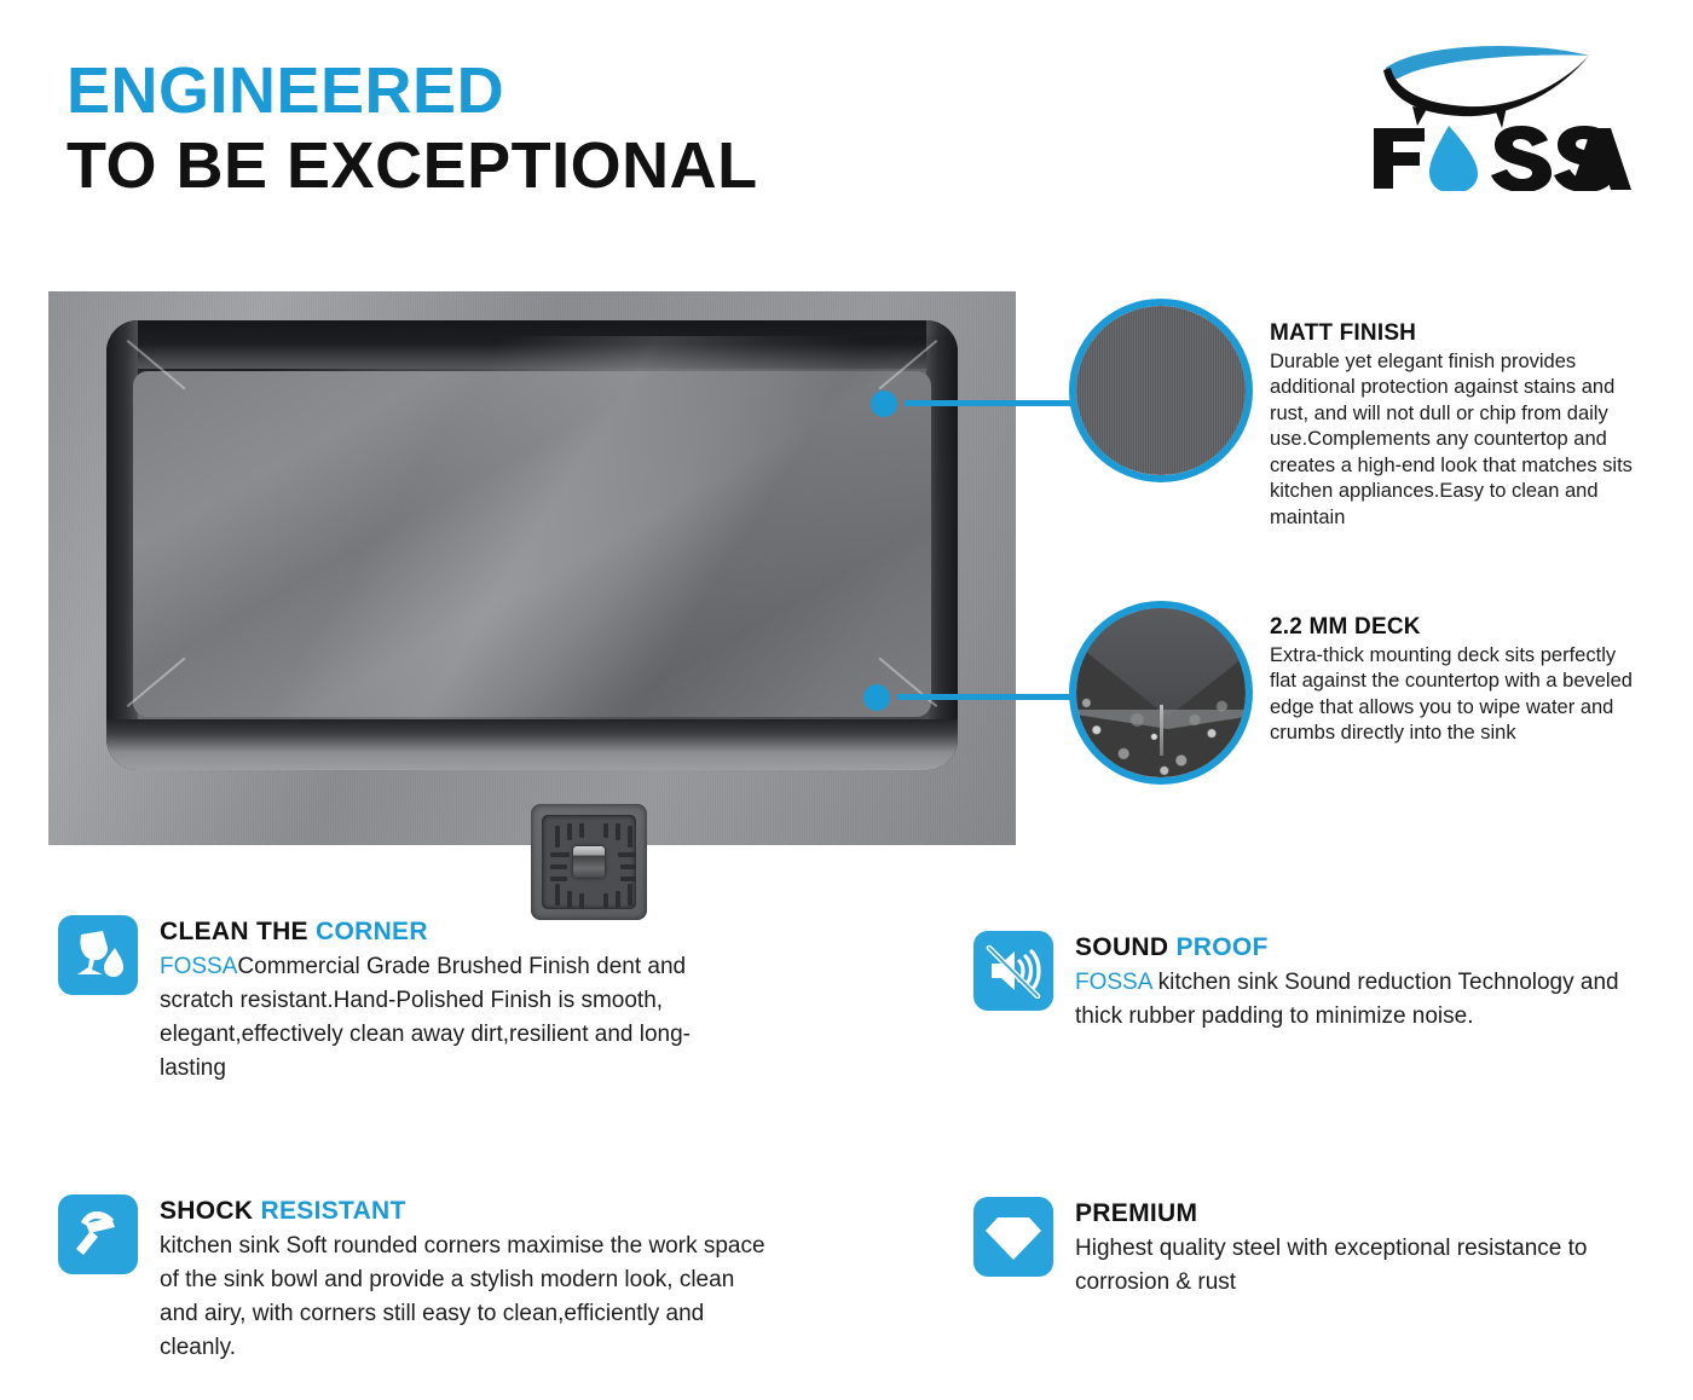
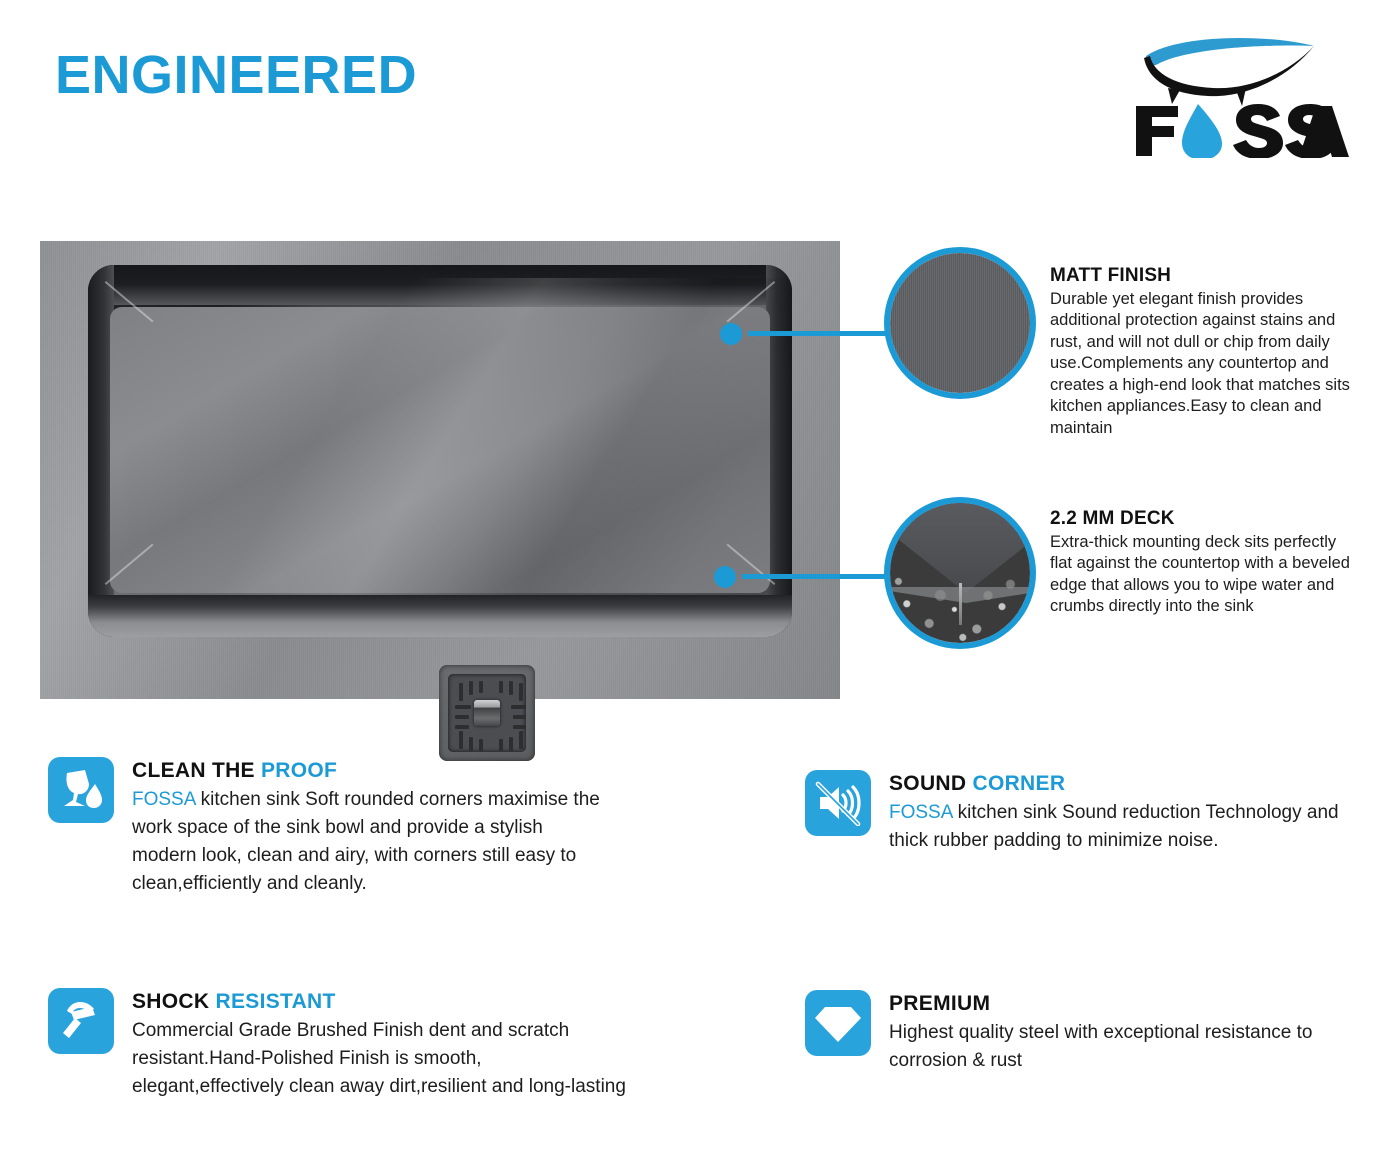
  ENGINEERED
- TO BE EXCEPTIONAL
  MATT FINISH
  Durable yet elegant finish provides additional protection against stains and rust, and will not dull or chip from daily use.Complements any countertop and creates a high-end look that matches sits kitchen appliances.Easy to clean and maintain
  2.2 MM DECK
  Extra-thick mounting deck sits perfectly flat against the countertop with a beveled edge that allows you to wipe water and crumbs directly into the sink
- CLEAN THE CORNER
+ CLEAN THE PROOF
- FOSSACommercial Grade Brushed Finish dent and scratch resistant.Hand-Polished Finish is smooth, elegant,effectively clean away dirt,resilient and long-lasting
+ FOSSA kitchen sink Soft rounded corners maximise the work space of the sink bowl and provide a stylish modern look, clean and airy, with corners still easy to clean,efficiently and cleanly.
  SHOCK RESISTANT
- kitchen sink Soft rounded corners maximise the work space of the sink bowl and provide a stylish modern look, clean and airy, with corners still easy to clean,efficiently and cleanly.
+ Commercial Grade Brushed Finish dent and scratch resistant.Hand-Polished Finish is smooth, elegant,effectively clean away dirt,resilient and long-lasting
- SOUND PROOF
+ SOUND CORNER
  FOSSA kitchen sink Sound reduction Technology and thick rubber padding to minimize noise.
  PREMIUM
  Highest quality steel with exceptional resistance to corrosion & rust
